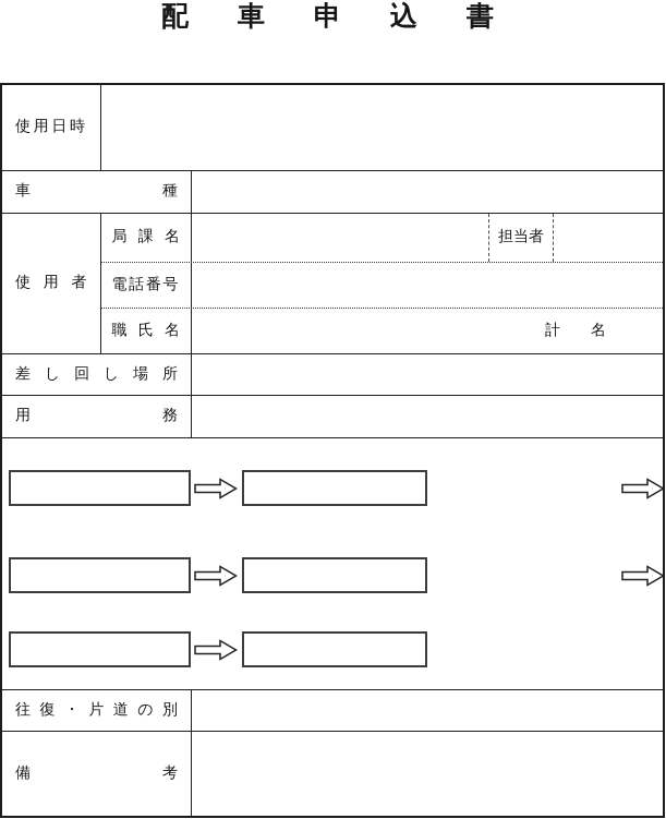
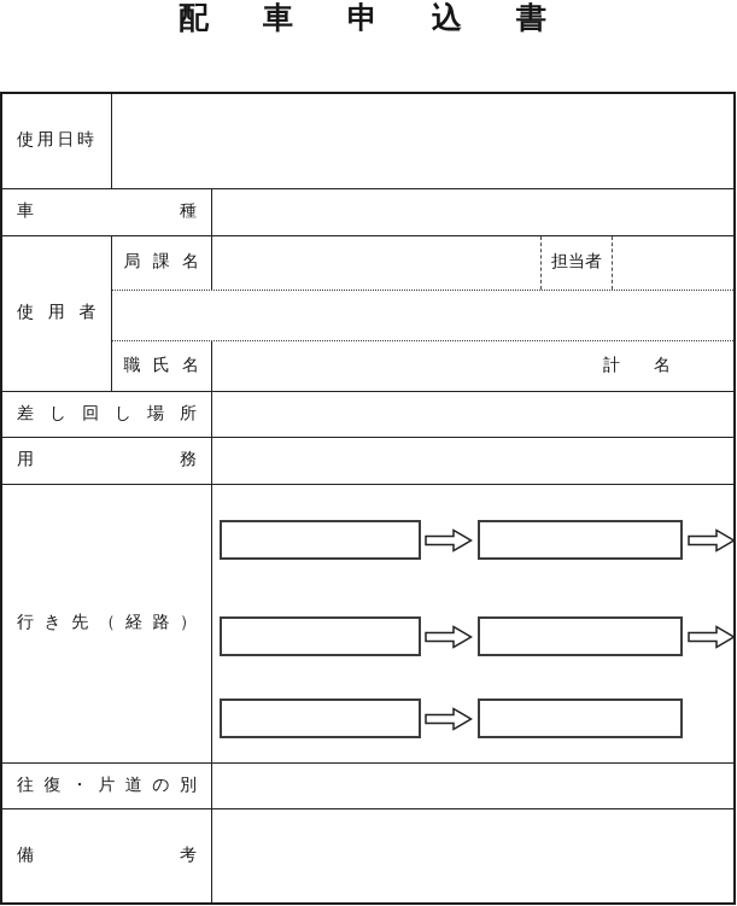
  配 車 申 込 書
  使用日時
  車 種
  使 用 者
  局 課 名
  担当者
- 電話番号
  職 氏 名
  計 名
  差 し 回 し 場 所
  用 務
+ 行 き 先 （ 経 路 ）
  往 復 ・ 片 道 の 別
  備 考
